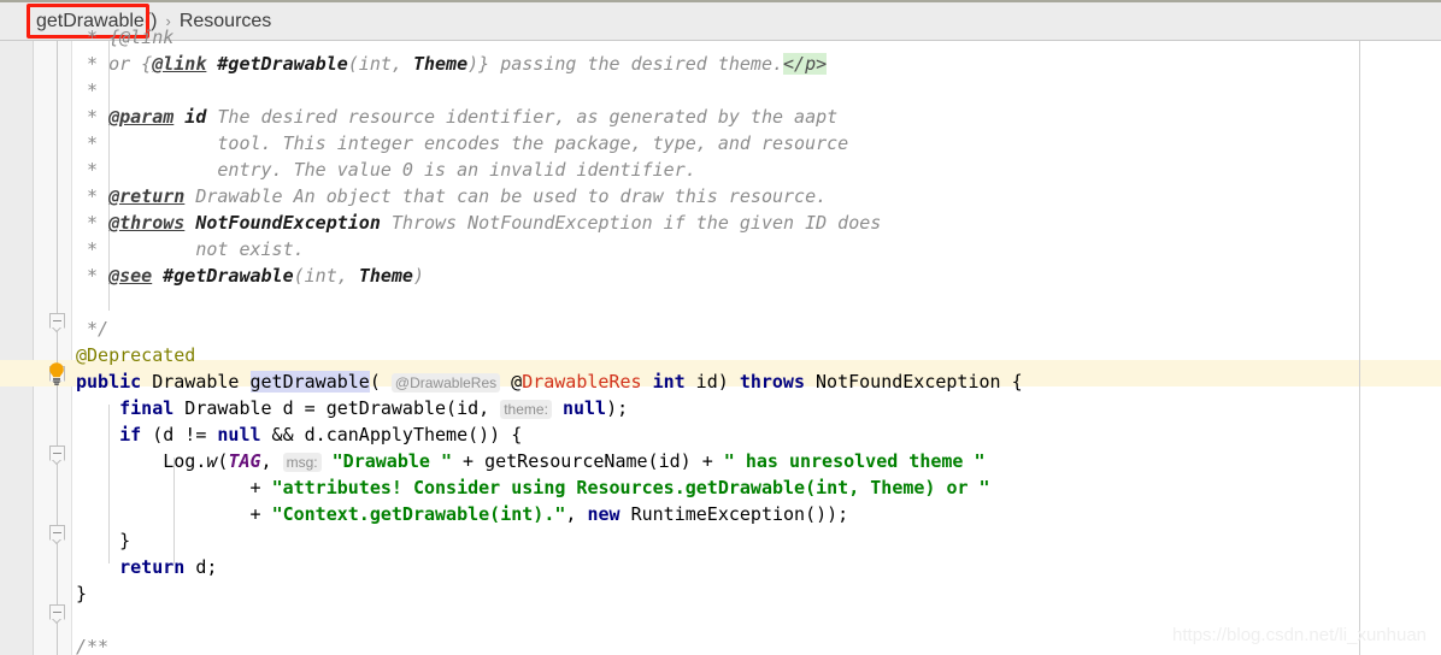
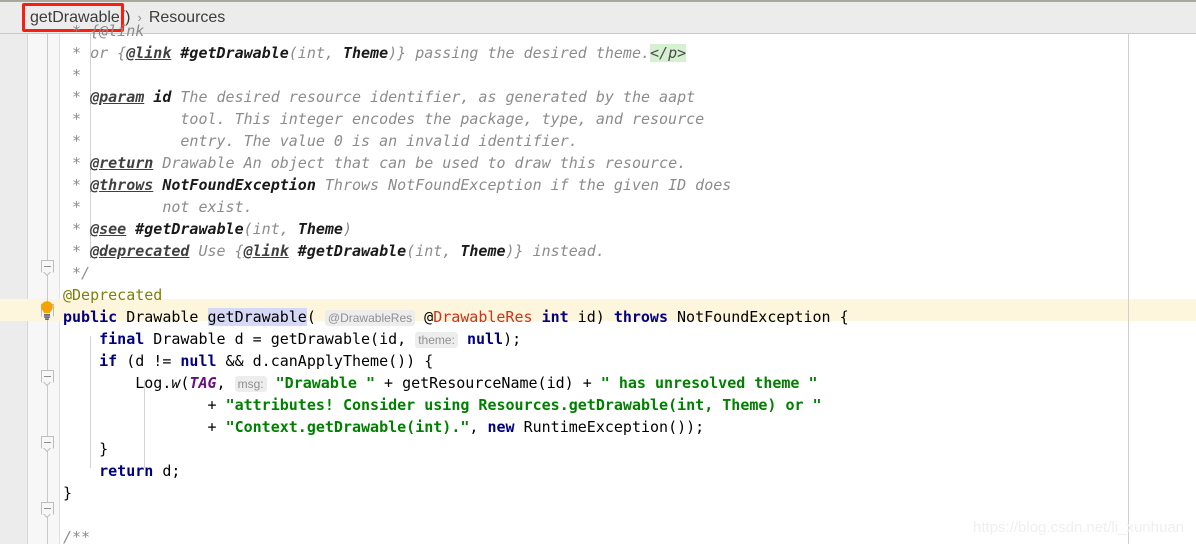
  getDrawable()
  ›
  Resources
  * {@link
  * or {@link #getDrawable(int, Theme)} passing the desired theme.</p>
  *
  * @param id The desired resource identifier, as generated by the aapt
  * tool. This integer encodes the package, type, and resource
  * entry. The value 0 is an invalid identifier.
  * @return Drawable An object that can be used to draw this resource.
  * @throws NotFoundException Throws NotFoundException if the given ID does
  * not exist.
  * @see #getDrawable(int, Theme)
+ * @deprecated Use {@link #getDrawable(int, Theme)} instead.
  */
  @Deprecated
  public Drawable getDrawable( @DrawableRes @DrawableRes int id) throws NotFoundException {
  final Drawable d = getDrawable(id, theme: null);
  if (d != null && d.canApplyTheme()) {
  Log.w(TAG, msg: "Drawable " + getResourceName(id) + " has unresolved theme "
  + "attributes! Consider using Resources.getDrawable(int, Theme) or "
  + "Context.getDrawable(int).", new RuntimeException());
  }
  return d;
  }
  /**
  https://blog.csdn.net/li_xunhuan
